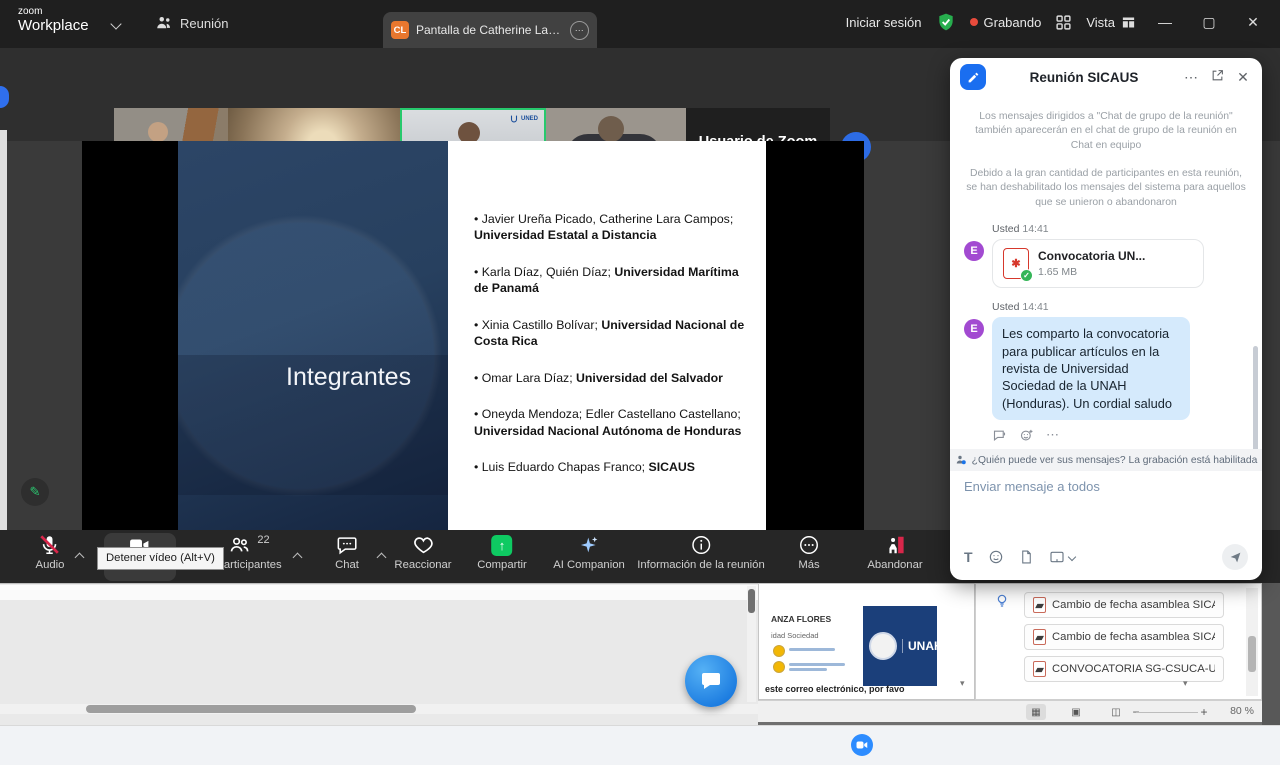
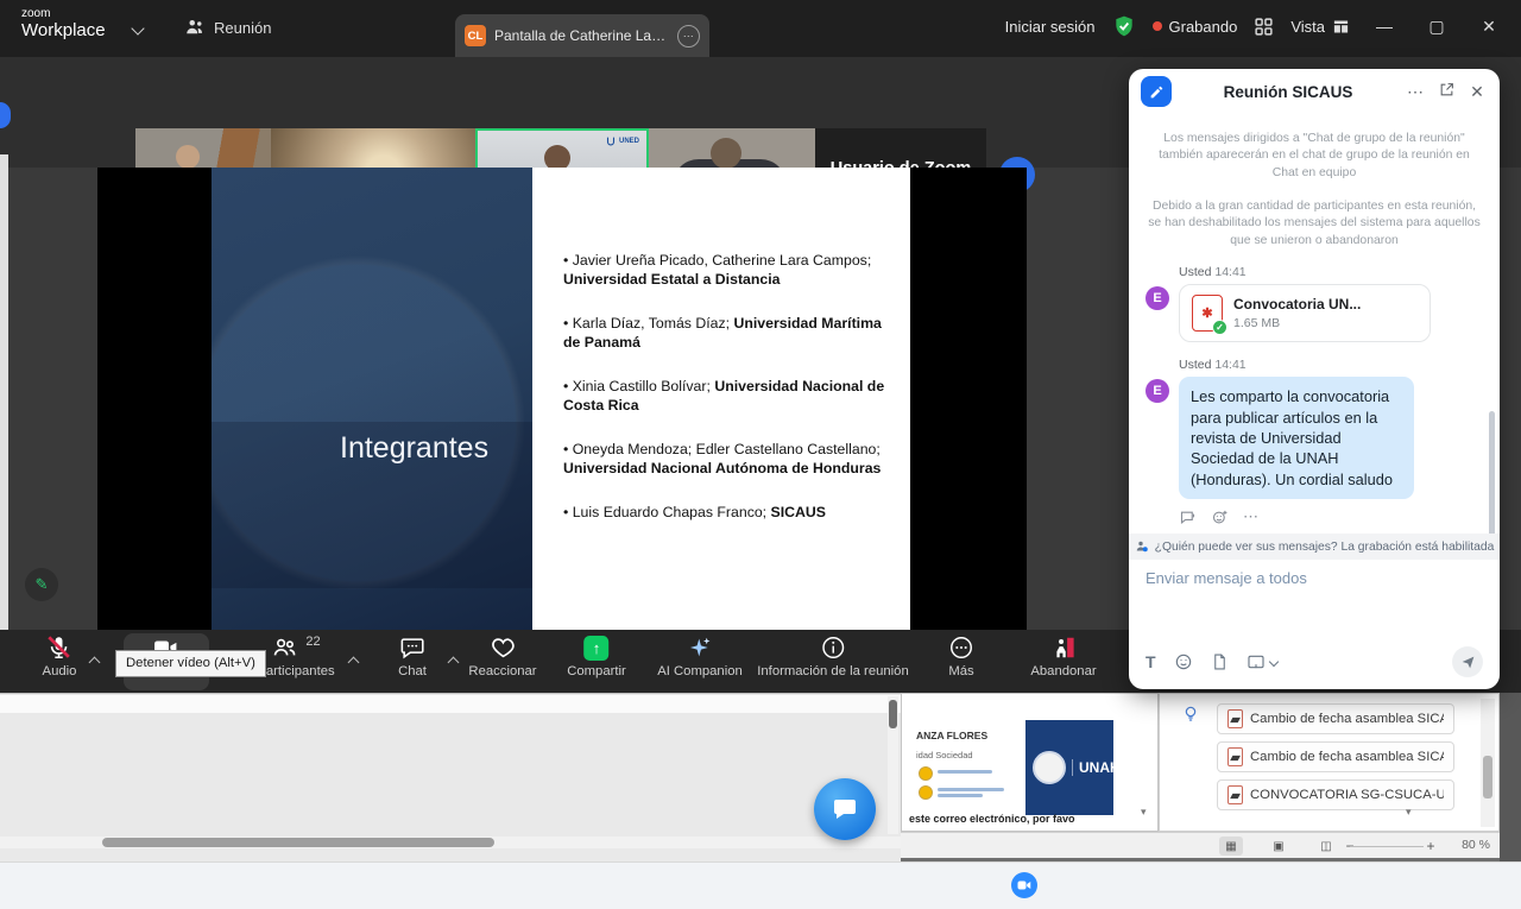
  zoom
  Workplace
  Reunión
  CL
  Pantalla de Catherine Lara
  ⋯
  Iniciar sesión
  Grabando
  Vista
  —
  ▢
  ✕
  Integrantes
  • Javier Ureña Picado, Catherine Lara Campos; Universidad Estatal a Distancia
- • Karla Díaz, Quién Díaz; Universidad Marítima de Panamá
+ • Karla Díaz, Tomás Díaz; Universidad Marítima de Panamá
  • Xinia Castillo Bolívar; Universidad Nacional de Costa Rica
- • Omar Lara Díaz; Universidad del Salvador
  • Oneyda Mendoza; Edler Castellano Castellano; Universidad Nacional Autónoma de Honduras
  • Luis Eduardo Chapas Franco; SICAUS
  ✎
  Audio
  22
  articipantes
  Chat
  Reaccionar
  ↑
  Compartir
  AI Companion
  Información de la reunión
  Más
  Abandonar
  Detener vídeo (Alt+V)
  ANZA FLORES
  idad Sociedad
  UNAH
  este correo electrónico, por favo
  ▰
  Cambio de fecha asamblea SIC
  ▰
  Cambio de fecha asamblea SIC
  ▰
  CONVOCATORIA SG-CSUCA-U
  ▾
  ▾
  ▦
  ▣
  ◫
  +
  80 %
  Reunión SICAUS
  ⋯
  ✕
  Los mensajes dirigidos a "Chat de grupo de la reunión" también aparecerán en el chat de grupo de la reunión en Chat en equipo
  Debido a la gran cantidad de participantes en esta reunión, se han deshabilitado los mensajes del sistema para aquellos que se unieron o abandonaron
  Usted 14:41
  E
  ✱
  ✓
  Convocatoria UN...
  1.65 MB
  Usted 14:41
  E
  Les comparto la convocatoria para publicar artículos en la revista de Universidad Sociedad de la UNAH (Honduras). Un cordial saludo
  ⋯
  ¿Quién puede ver sus mensajes? La grabación está habilitada
  Enviar mensaje a todos
  T
